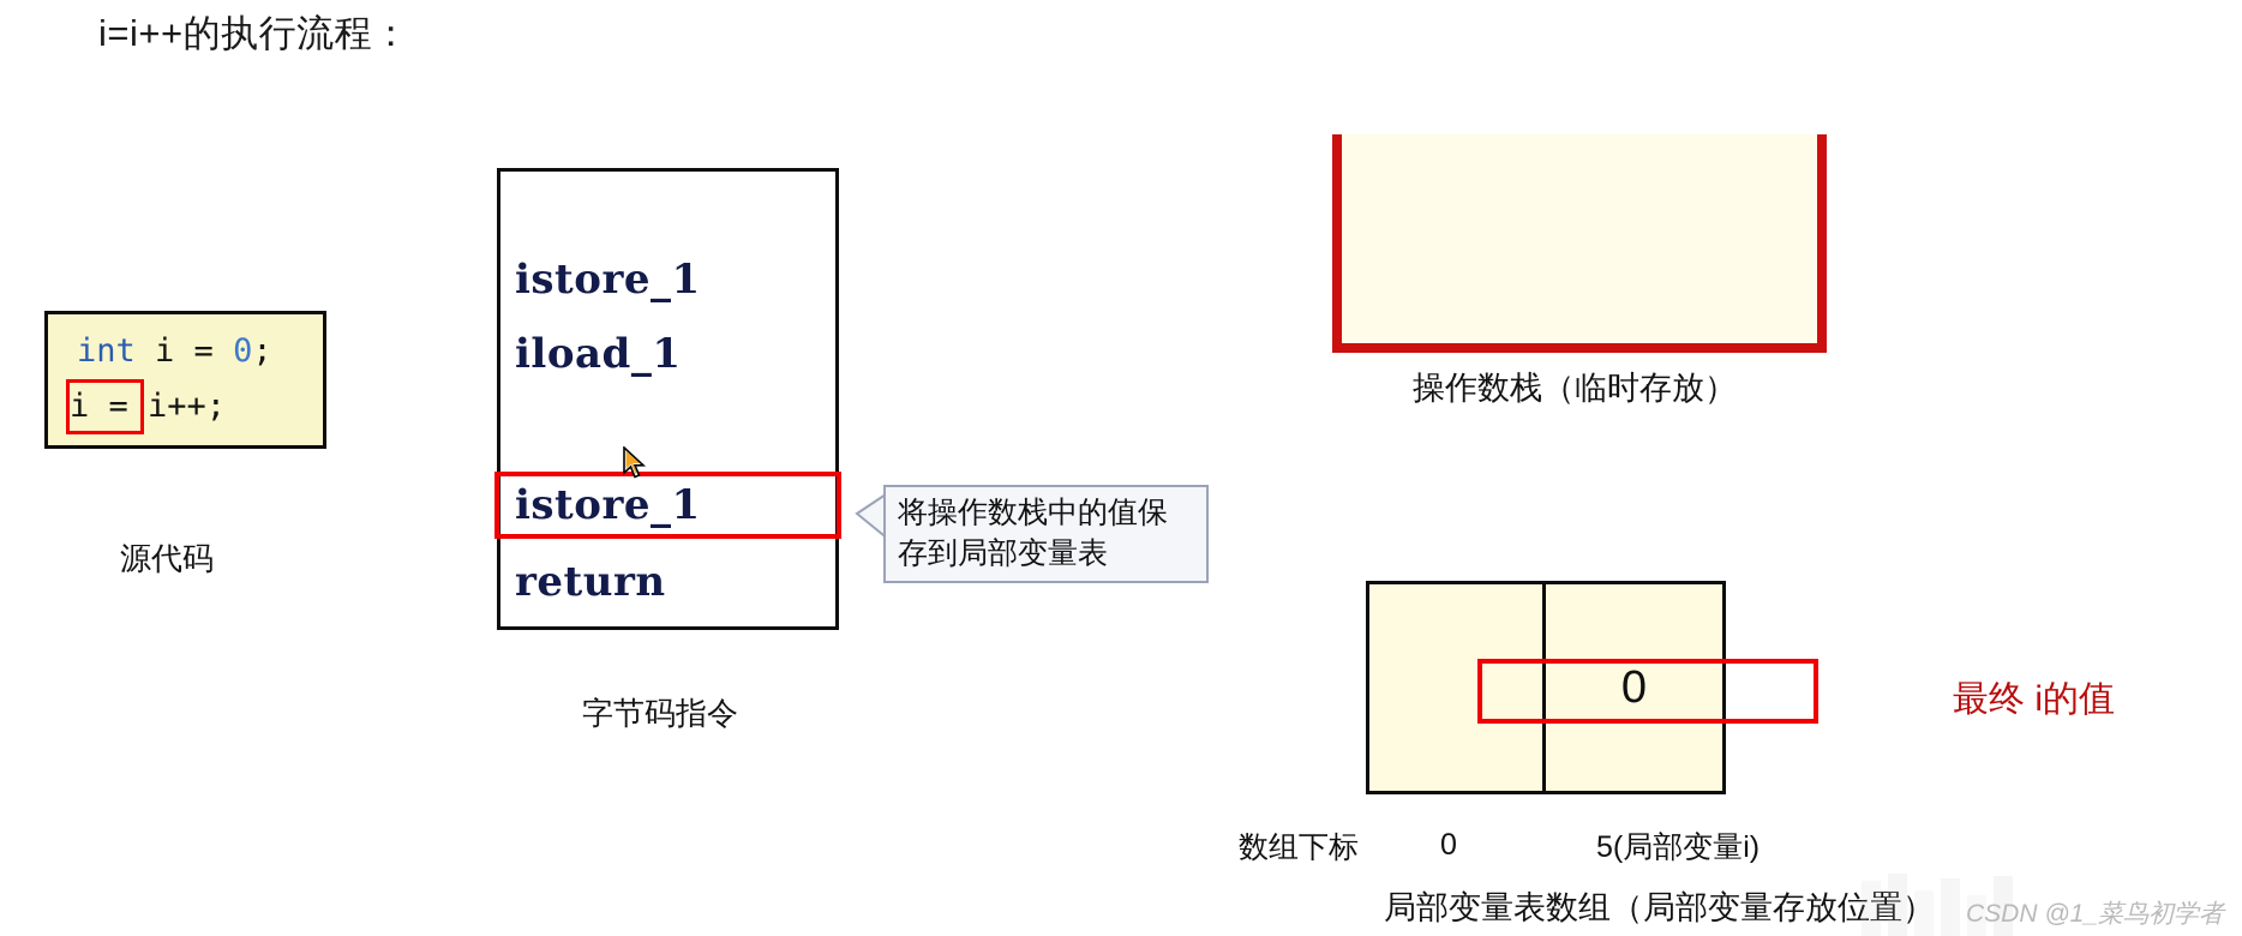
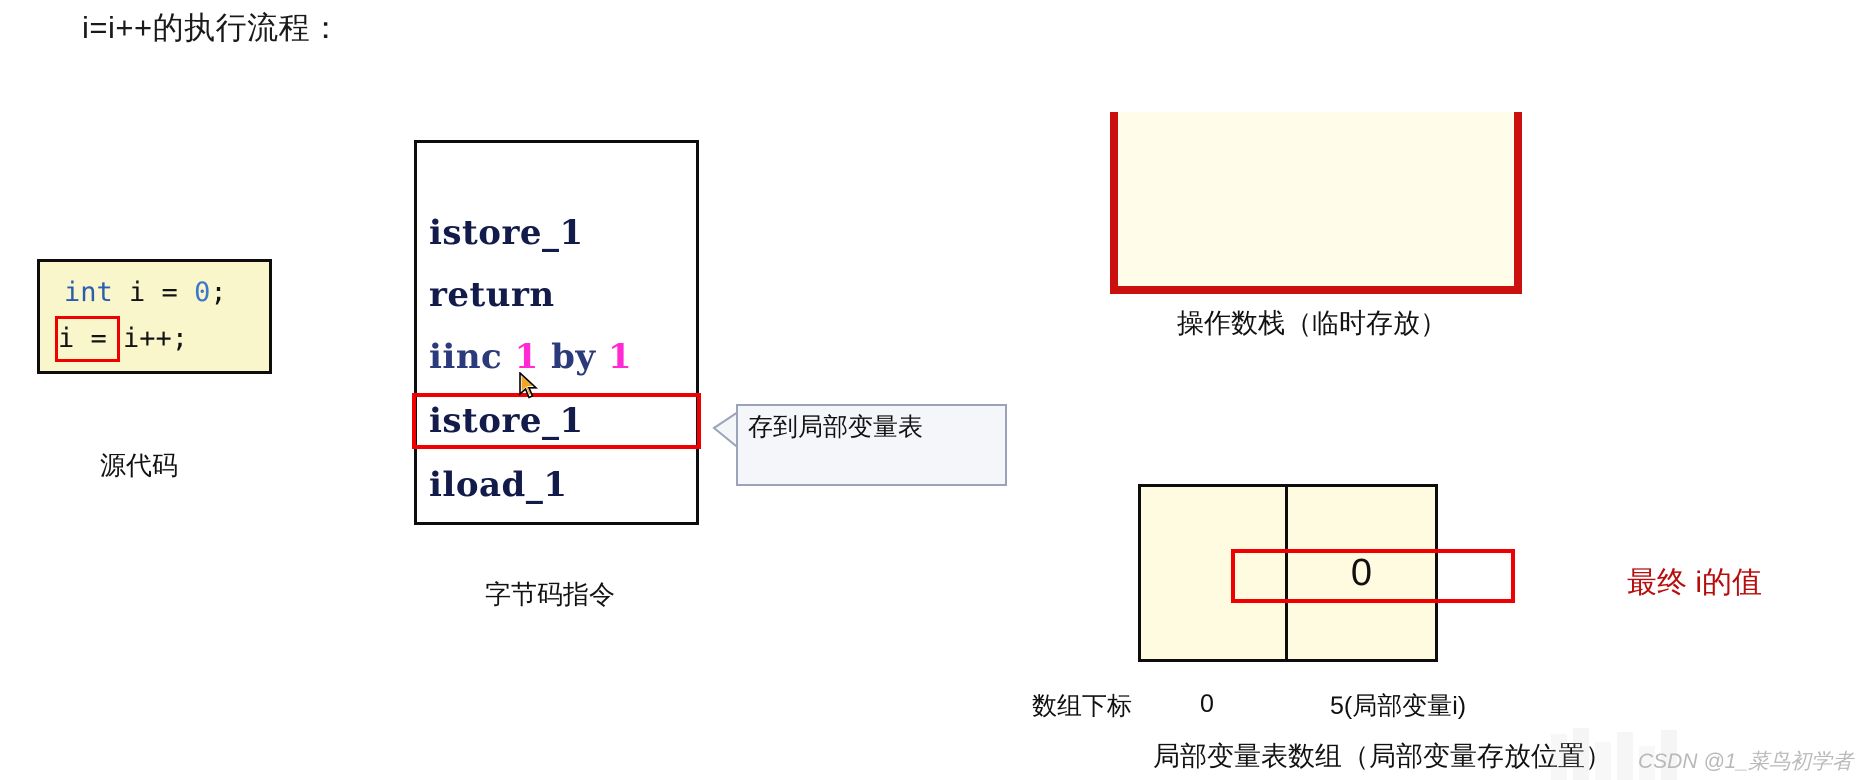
  i=i++的执行流程：
  int i = 0;
  i = i++;
  源代码
  istore_1
- iload_1
+ return
+ iinc 1 by 1
  istore_1
- return
+ iload_1
  字节码指令
- 将操作数栈中的值保
  存到局部变量表
  操作数栈（临时存放）
  0
  数组下标
  0
  5(局部变量i)
  局部变量表数组（局部变量存放位置）
  最终 i的值
  CSDN @1_菜鸟初学者
